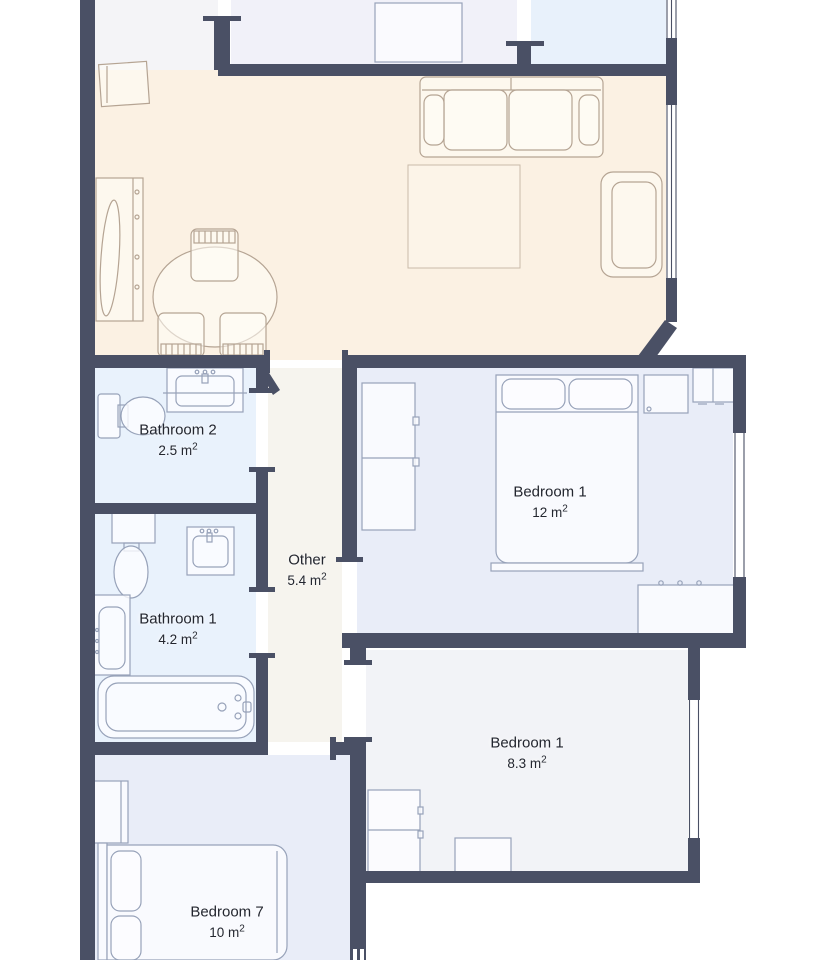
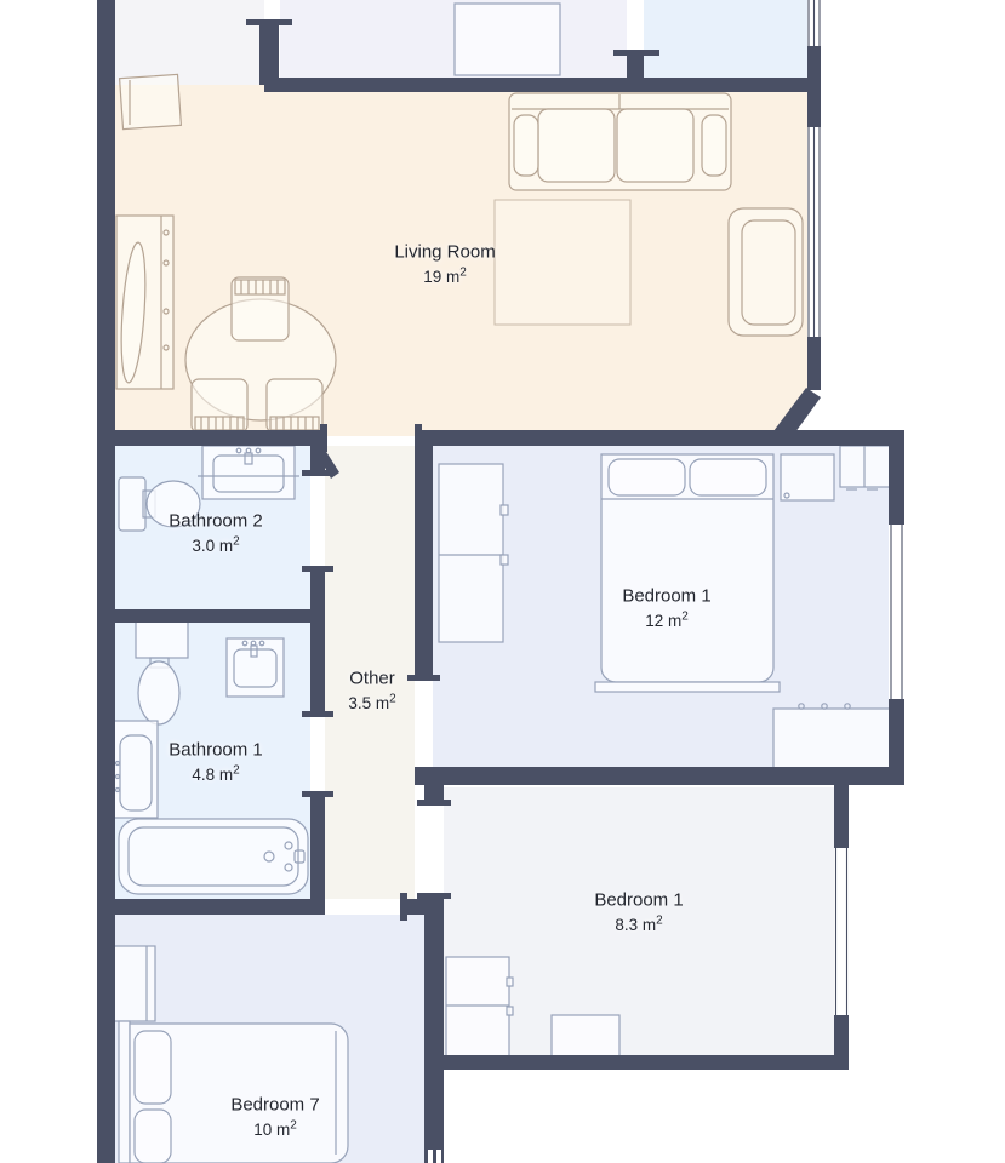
+ Living Room
+ 19 m2
  Bathroom 2
- 2.5 m2
+ 3.0 m2
  Other
- 5.4 m2
+ 3.5 m2
  Bathroom 1
- 4.2 m2
+ 4.8 m2
  Bedroom 1
  12 m2
  Bedroom 1
  8.3 m2
  Bedroom 7
  10 m2
